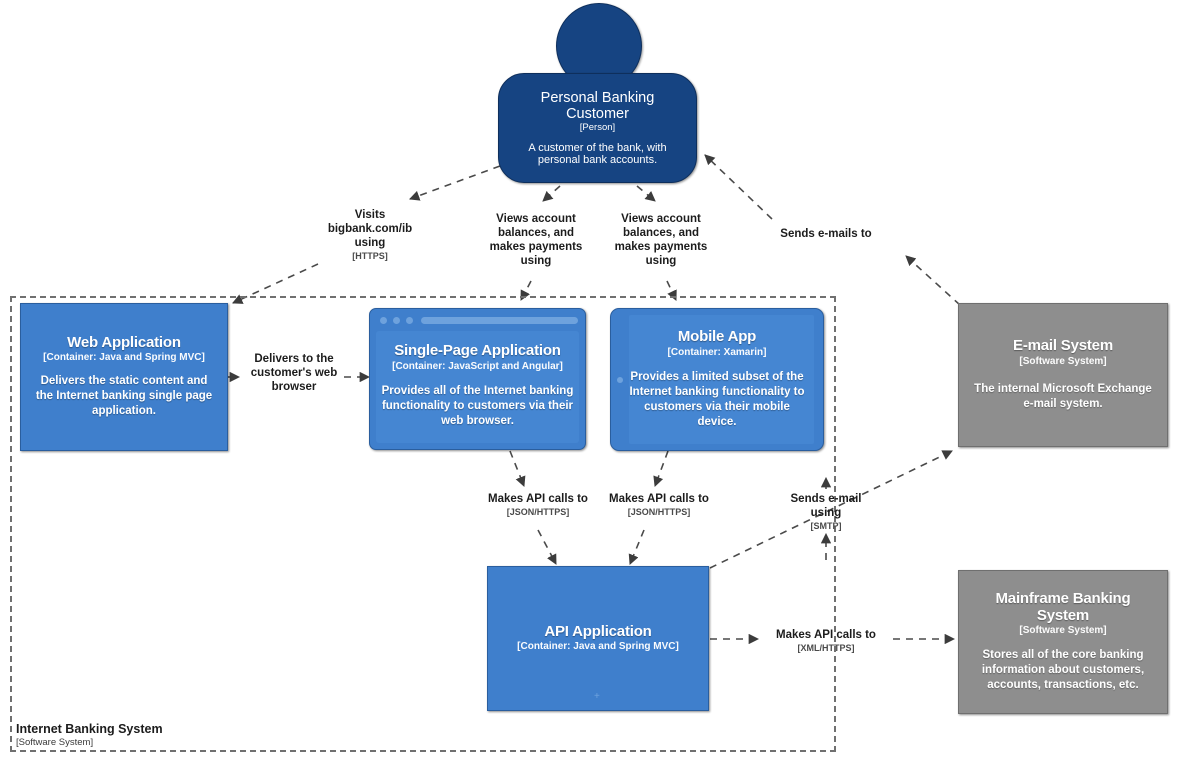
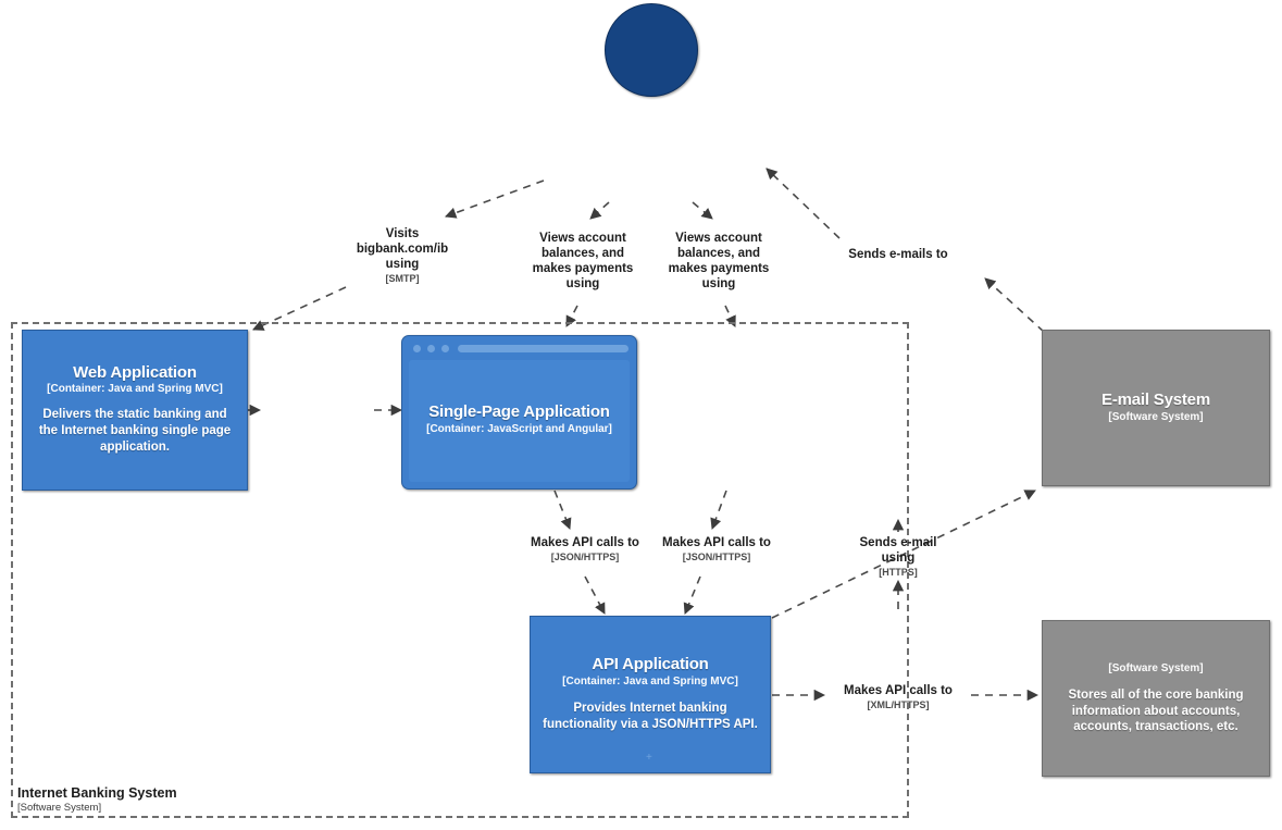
  Internet Banking System
  [Software System]
- Personal Banking Customer
- [Person]
- A customer of the bank, with personal bank accounts.
  Web Application
  [Container: Java and Spring MVC]
- Delivers the static content and the Internet banking single page application.
+ Delivers the static banking and the Internet banking single page application.
  Single-Page Application
  [Container: JavaScript and Angular]
- Provides all of the Internet banking functionality to customers via their web browser.
- Mobile App
- [Container: Xamarin]
- Provides a limited subset of the Internet banking functionality to customers via their mobile device.
  API Application
  [Container: Java and Spring MVC]
+ Provides Internet banking functionality via a JSON/HTTPS API.
  +
  E-mail System
  [Software System]
- The internal Microsoft Exchange e-mail system.
- Mainframe Banking System
  [Software System]
- Stores all of the core banking information about customers, accounts, transactions, etc.
+ Stores all of the core banking information about accounts, accounts, transactions, etc.
  Visits
  bigbank.com/ib
  using
- [HTTPS]
+ [SMTP]
  Views account
  balances, and
  makes payments
  using
  Views account
  balances, and
  makes payments
  using
  Sends e-mails to
- Delivers to the
- customer's web
- browser
  Makes API calls to
  [JSON/HTTPS]
  Makes API calls to
  [JSON/HTTPS]
  Sends e-mail
  using
- [SMTP]
+ [HTTPS]
  Makes API calls to
  [XML/HTTPS]
